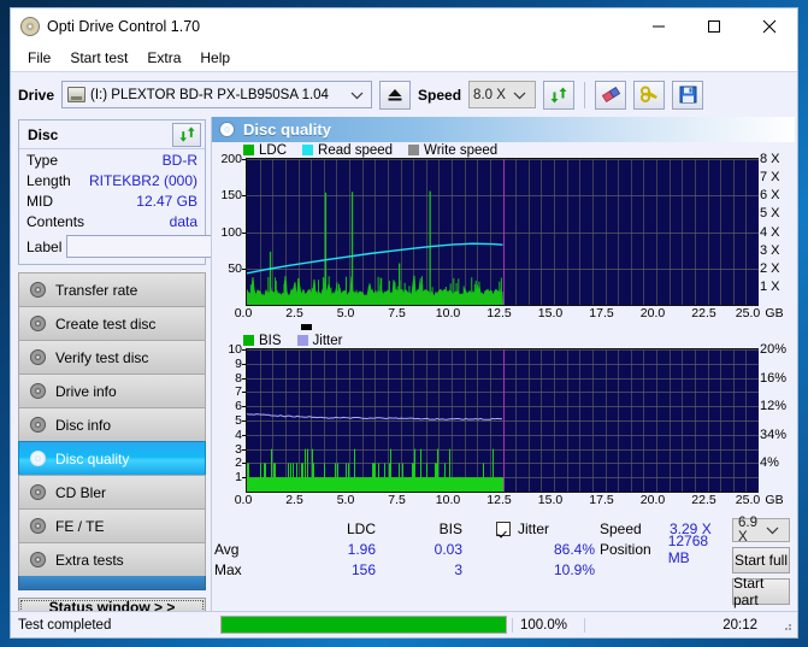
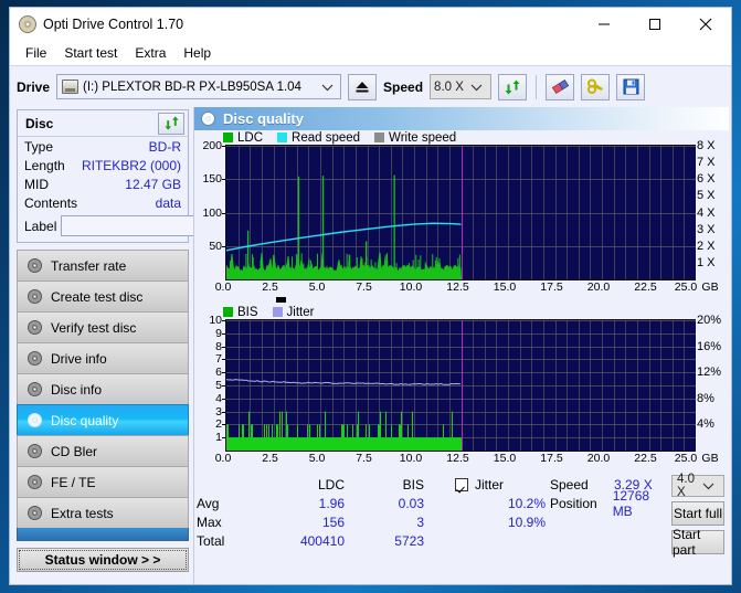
  Opti Drive Control 1.70
  File
  Start test
  Extra
  Help
  Drive
  (I:) PLEXTOR BD-R PX-LB950SA 1.04
  Speed
  8.0 X
  Disc
  Type
  BD-R
  Length
  RITEKBR2 (000)
  MID
  12.47 GB
  Contents
  data
  Label
  Transfer rate
  Create test disc
  Verify test disc
  Drive info
  Disc info
  Disc quality
  CD Bler
  FE / TE
  Extra tests
  Status window > >
  Disc quality
  LDC
  Read speed
  Write speed
  200
  150
  100
  50
  8 X
  7 X
  6 X
  5 X
  4 X
  3 X
  2 X
  1 X
  0.0
  2.5
  5.0
  7.5
  10.0
  12.5
  15.0
  17.5
  20.0
  22.5
  25.0
  GB
  BIS
  Jitter
  10
  9
  8
  7
  6
  5
  4
  3
  2
  1
  20%
  16%
  12%
- 34%
+ 8%
  4%
  0.0
  2.5
  5.0
  7.5
  10.0
  12.5
  15.0
  17.5
  20.0
  22.5
  25.0
  GB
  LDC
  BIS
  Avg
  1.96
  0.03
  Max
  156
  3
+ Total
+ 400410
+ 5723
  Jitter
- 86.4%
+ 10.2%
  10.9%
  Speed
  3.29 X
  Position
  12768 MB
- 6.9 X
+ 4.0 X
  Start full
  Start part
- Test completed
- 100.0%
- 20:12
